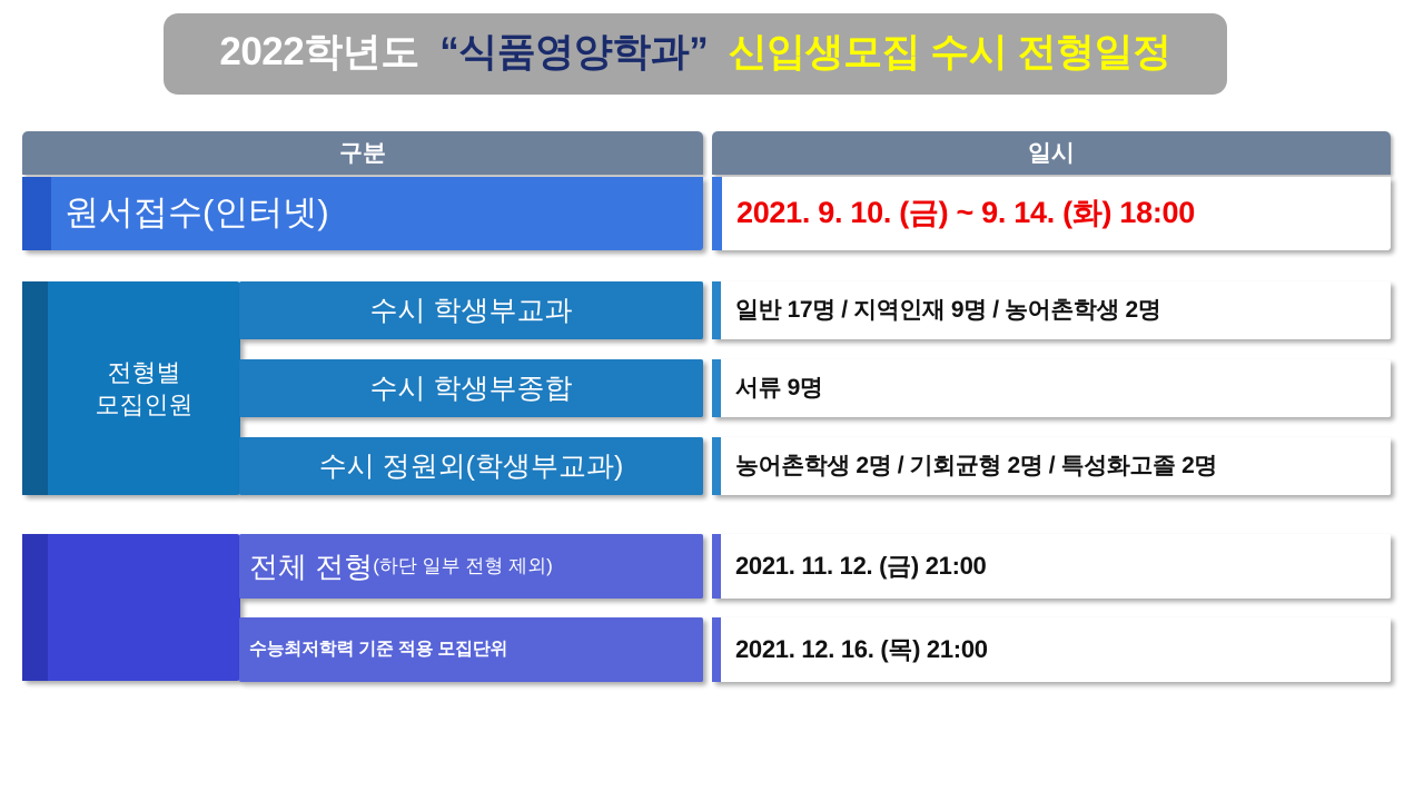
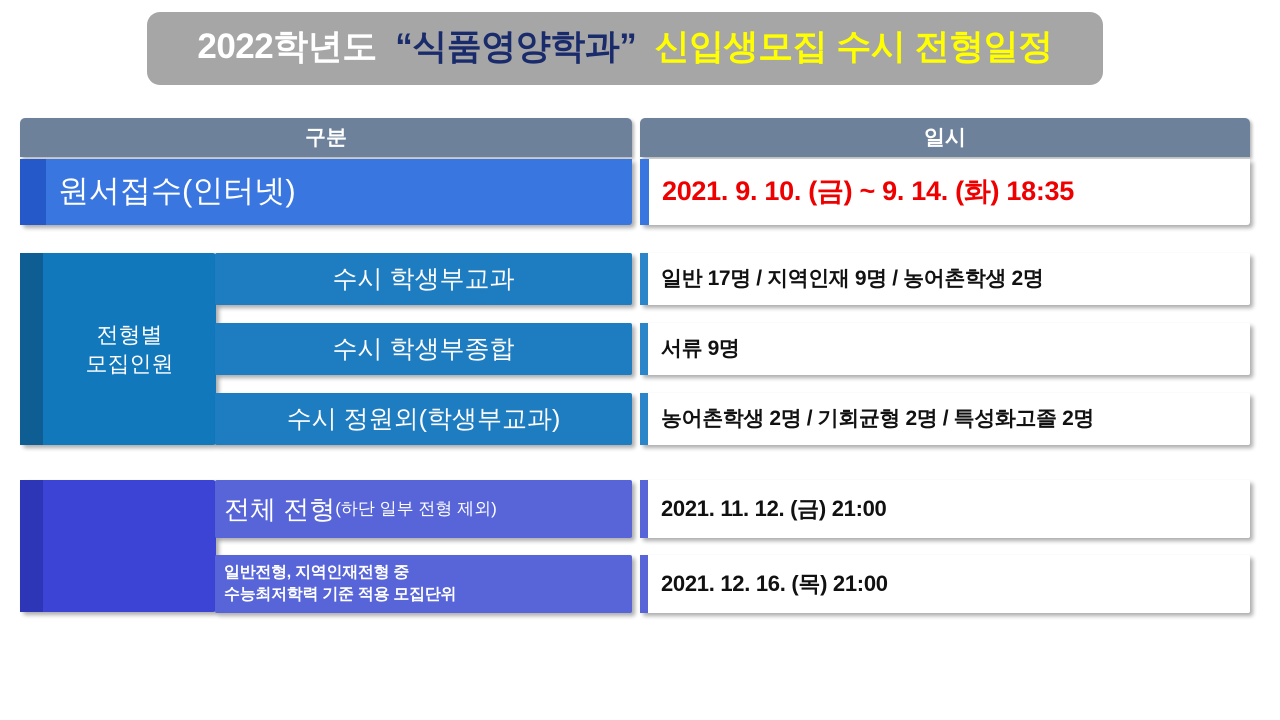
  2022학년도 “식품영양학과” 신입생모집 수시 전형일정
  구분
  일시
  원서접수(인터넷)
- 2021. 9. 10. (금) ~ 9. 14. (화) 18:00
+ 2021. 9. 10. (금) ~ 9. 14. (화) 18:35
  전형별
  모집인원
  수시 학생부교과
  수시 학생부종합
  수시 정원외(학생부교과)
  일반 17명 / 지역인재 9명 / 농어촌학생 2명
  서류 9명
  농어촌학생 2명 / 기회균형 2명 / 특성화고졸 2명
  전체 전형
  (하단 일부 전형 제외)
+ 일반전형, 지역인재전형 중
  수능최저학력 기준 적용 모집단위
  2021. 11. 12. (금) 21:00
  2021. 12. 16. (목) 21:00
